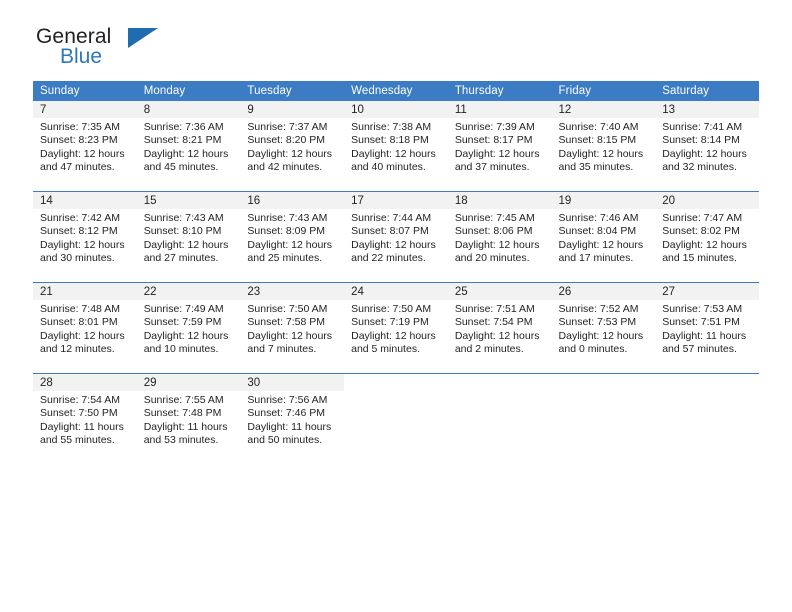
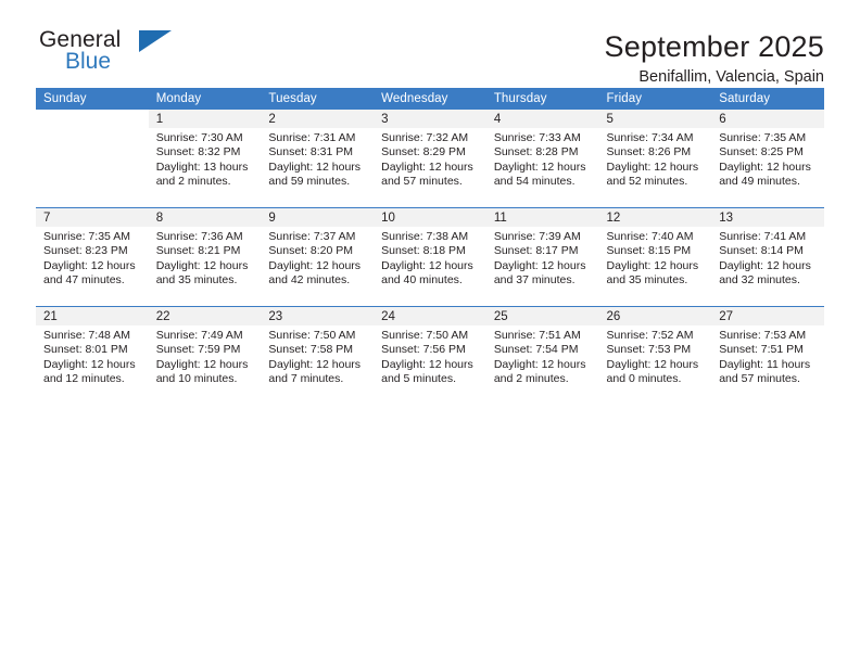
  General
  Blue
+ September 2025
+ Benifallim, Valencia, Spain
  Sunday	Monday	Tuesday	Wednesday	Thursday	Friday	Saturday
+ 	1Sunrise: 7:30 AMSunset: 8:32 PMDaylight: 13 hoursand 2 minutes.	2Sunrise: 7:31 AMSunset: 8:31 PMDaylight: 12 hoursand 59 minutes.	3Sunrise: 7:32 AMSunset: 8:29 PMDaylight: 12 hoursand 57 minutes.	4Sunrise: 7:33 AMSunset: 8:28 PMDaylight: 12 hoursand 54 minutes.	5Sunrise: 7:34 AMSunset: 8:26 PMDaylight: 12 hoursand 52 minutes.	6Sunrise: 7:35 AMSunset: 8:25 PMDaylight: 12 hoursand 49 minutes.
- 7Sunrise: 7:35 AMSunset: 8:23 PMDaylight: 12 hoursand 47 minutes.	8Sunrise: 7:36 AMSunset: 8:21 PMDaylight: 12 hoursand 45 minutes.	9Sunrise: 7:37 AMSunset: 8:20 PMDaylight: 12 hoursand 42 minutes.	10Sunrise: 7:38 AMSunset: 8:18 PMDaylight: 12 hoursand 40 minutes.	11Sunrise: 7:39 AMSunset: 8:17 PMDaylight: 12 hoursand 37 minutes.	12Sunrise: 7:40 AMSunset: 8:15 PMDaylight: 12 hoursand 35 minutes.	13Sunrise: 7:41 AMSunset: 8:14 PMDaylight: 12 hoursand 32 minutes.
+ 7Sunrise: 7:35 AMSunset: 8:23 PMDaylight: 12 hoursand 47 minutes.	8Sunrise: 7:36 AMSunset: 8:21 PMDaylight: 12 hoursand 35 minutes.	9Sunrise: 7:37 AMSunset: 8:20 PMDaylight: 12 hoursand 42 minutes.	10Sunrise: 7:38 AMSunset: 8:18 PMDaylight: 12 hoursand 40 minutes.	11Sunrise: 7:39 AMSunset: 8:17 PMDaylight: 12 hoursand 37 minutes.	12Sunrise: 7:40 AMSunset: 8:15 PMDaylight: 12 hoursand 35 minutes.	13Sunrise: 7:41 AMSunset: 8:14 PMDaylight: 12 hoursand 32 minutes.
- 14Sunrise: 7:42 AMSunset: 8:12 PMDaylight: 12 hoursand 30 minutes.	15Sunrise: 7:43 AMSunset: 8:10 PMDaylight: 12 hoursand 27 minutes.	16Sunrise: 7:43 AMSunset: 8:09 PMDaylight: 12 hoursand 25 minutes.	17Sunrise: 7:44 AMSunset: 8:07 PMDaylight: 12 hoursand 22 minutes.	18Sunrise: 7:45 AMSunset: 8:06 PMDaylight: 12 hoursand 20 minutes.	19Sunrise: 7:46 AMSunset: 8:04 PMDaylight: 12 hoursand 17 minutes.	20Sunrise: 7:47 AMSunset: 8:02 PMDaylight: 12 hoursand 15 minutes.
- 21Sunrise: 7:48 AMSunset: 8:01 PMDaylight: 12 hoursand 12 minutes.	22Sunrise: 7:49 AMSunset: 7:59 PMDaylight: 12 hoursand 10 minutes.	23Sunrise: 7:50 AMSunset: 7:58 PMDaylight: 12 hoursand 7 minutes.	24Sunrise: 7:50 AMSunset: 7:19 PMDaylight: 12 hoursand 5 minutes.	25Sunrise: 7:51 AMSunset: 7:54 PMDaylight: 12 hoursand 2 minutes.	26Sunrise: 7:52 AMSunset: 7:53 PMDaylight: 12 hoursand 0 minutes.	27Sunrise: 7:53 AMSunset: 7:51 PMDaylight: 11 hoursand 57 minutes.
+ 21Sunrise: 7:48 AMSunset: 8:01 PMDaylight: 12 hoursand 12 minutes.	22Sunrise: 7:49 AMSunset: 7:59 PMDaylight: 12 hoursand 10 minutes.	23Sunrise: 7:50 AMSunset: 7:58 PMDaylight: 12 hoursand 7 minutes.	24Sunrise: 7:50 AMSunset: 7:56 PMDaylight: 12 hoursand 5 minutes.	25Sunrise: 7:51 AMSunset: 7:54 PMDaylight: 12 hoursand 2 minutes.	26Sunrise: 7:52 AMSunset: 7:53 PMDaylight: 12 hoursand 0 minutes.	27Sunrise: 7:53 AMSunset: 7:51 PMDaylight: 11 hoursand 57 minutes.
- 28Sunrise: 7:54 AMSunset: 7:50 PMDaylight: 11 hoursand 55 minutes.	29Sunrise: 7:55 AMSunset: 7:48 PMDaylight: 11 hoursand 53 minutes.	30Sunrise: 7:56 AMSunset: 7:46 PMDaylight: 11 hoursand 50 minutes.
